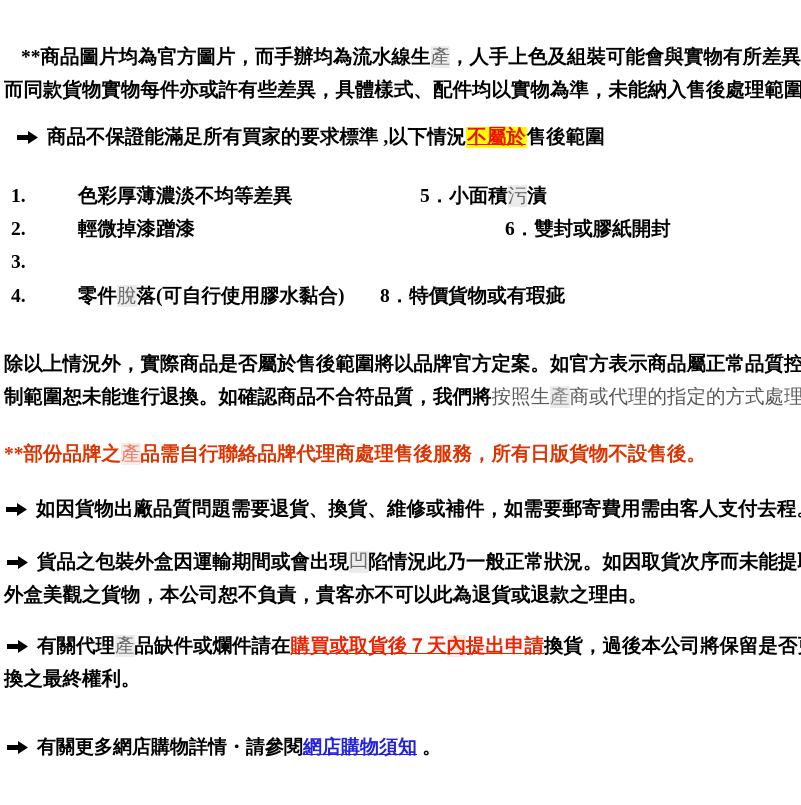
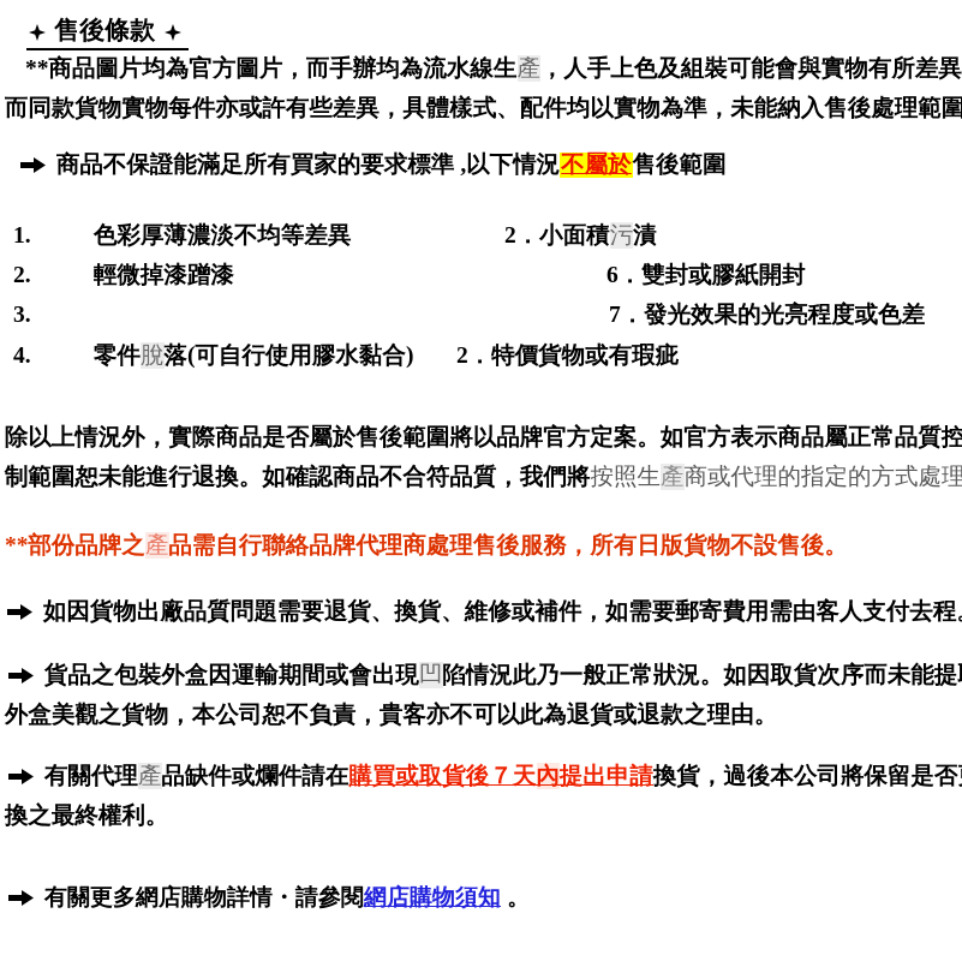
+ 售後條款
  **商品圖片均為官方圖片，而手辦均為流水線生產，人手上色及組裝可能會與實物有所差異
  而同款貨物實物每件亦或許有些差異，具體樣式、配件均以實物為準，未能納入售後處理範圍
  商品不保證能滿足所有買家的要求標準 ,以下情況不屬於售後範圍
  1.
  色彩厚薄濃淡不均等差異
- 5．小面積污漬
+ 2．小面積污漬
  2.
  輕微掉漆蹭漆
  6．雙封或膠紙開封
  3.
+ 7．發光效果的光亮程度或色差
  4.
  零件脫落(可自行使用膠水黏合)
- 8．特價貨物或有瑕疵
+ 2．特價貨物或有瑕疵
  除以上情況外，實際商品是否屬於售後範圍將以品牌官方定案。如官方表示商品屬正常品質控
  制範圍恕未能進行退換。如確認商品不合符品質，我們將按照生產商或代理的指定的方式處理
  **部份品牌之產品需自行聯絡品牌代理商處理售後服務，所有日版貨物不設售後。
  如因貨物出廠品質問題需要退貨、換貨、維修或補件，如需要郵寄費用需由客人支付去程
  貨品之包裝外盒因運輸期間或會出現凹陷情況此乃一般正常狀況。如因取貨次序而未能提
  外盒美觀之貨物，本公司恕不負責，貴客亦不可以此為退貨或退款之理由。
  有關代理產品缺件或爛件請在購買或取貨後７天內提出申請換貨，過後本公司將保留是否
  換之最終權利。
  有關更多網店購物詳情・請參閱網店購物須知 。
